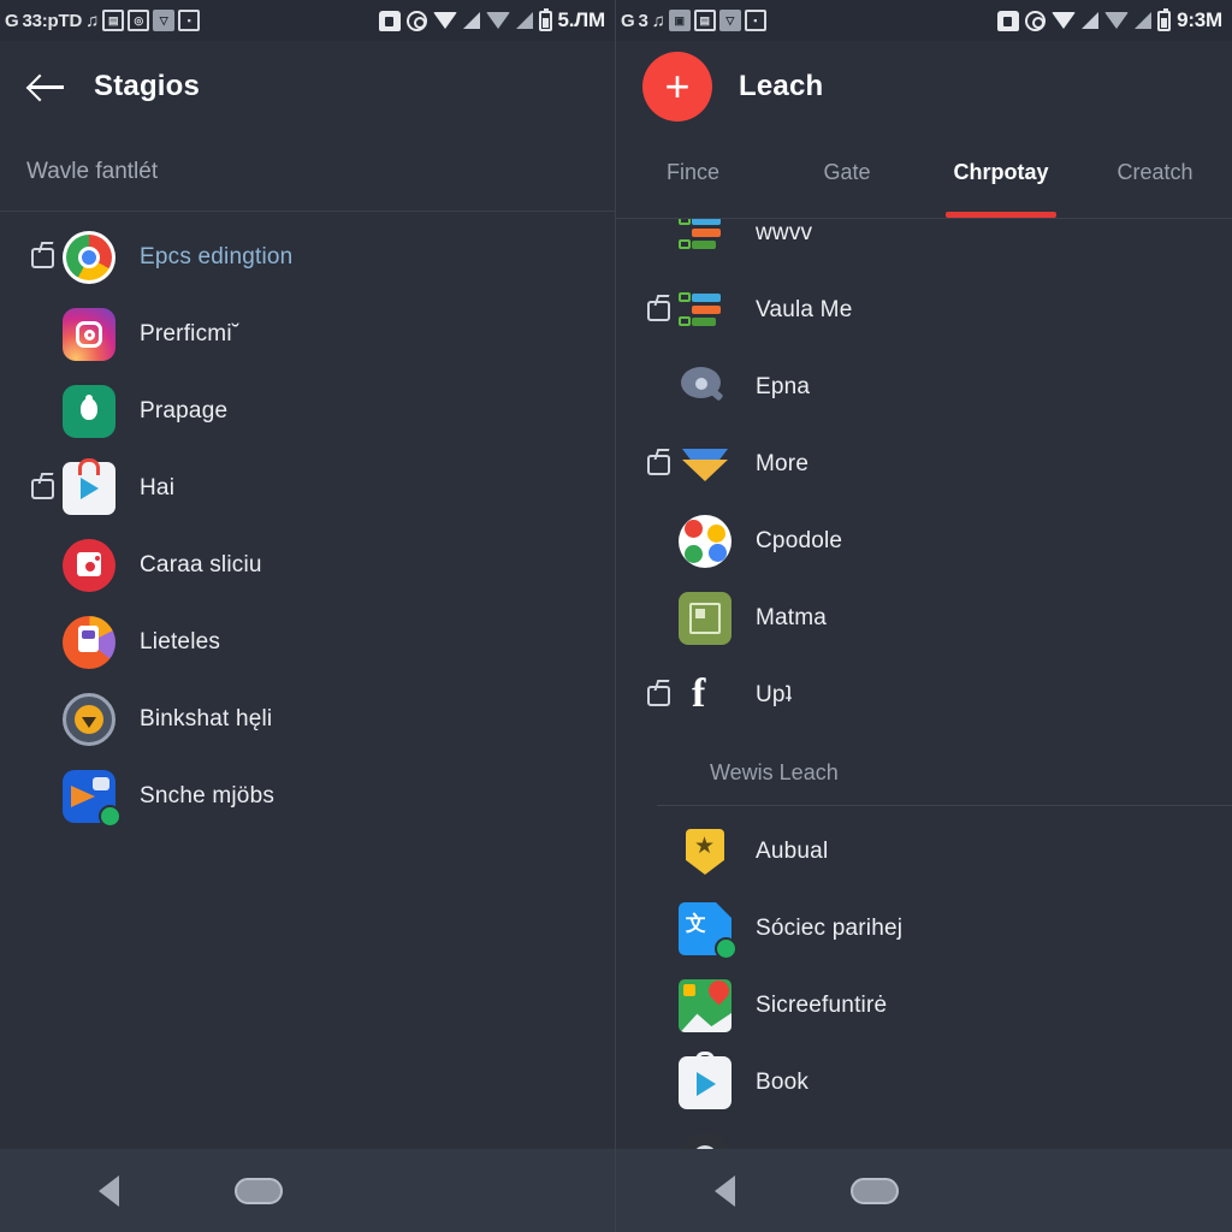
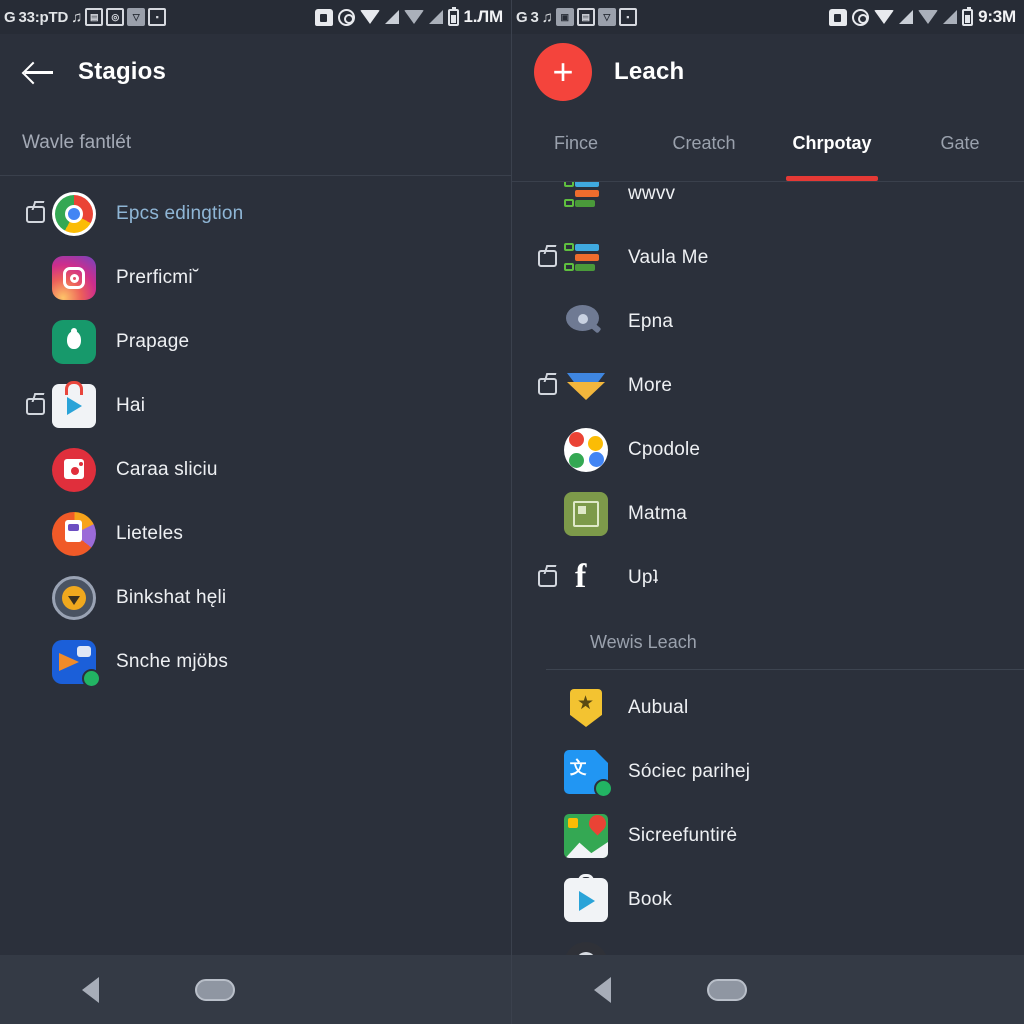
  G
  33:pTD
  ♫
  ▤
  ◎
  ▽
  ▪
- 5.ЛM
+ 1.ЛM
  Stagios
  Wavle fantlét
  Epcs edingtion
  Prerficmi˘
  Prapage
  Hai
  Caraa sliciu
  Lieteles
  Binkshat hęli
  Snche mjöbs
  G
  3
  ♫
  ▣
  ▤
  ▽
  ▪
  9:3M
  +
  Leach
  Fince
- Gate
+ Creatch
  Chrpotay
- Creatch
+ Gate
  wwvv
  Vaula Me
  Epna
  More
  Cpodole
  Matma
  Upʇ
  Wewis Leach
  Aubual
  Sóciec pariheј
  Sicreefuntirė
  Book
